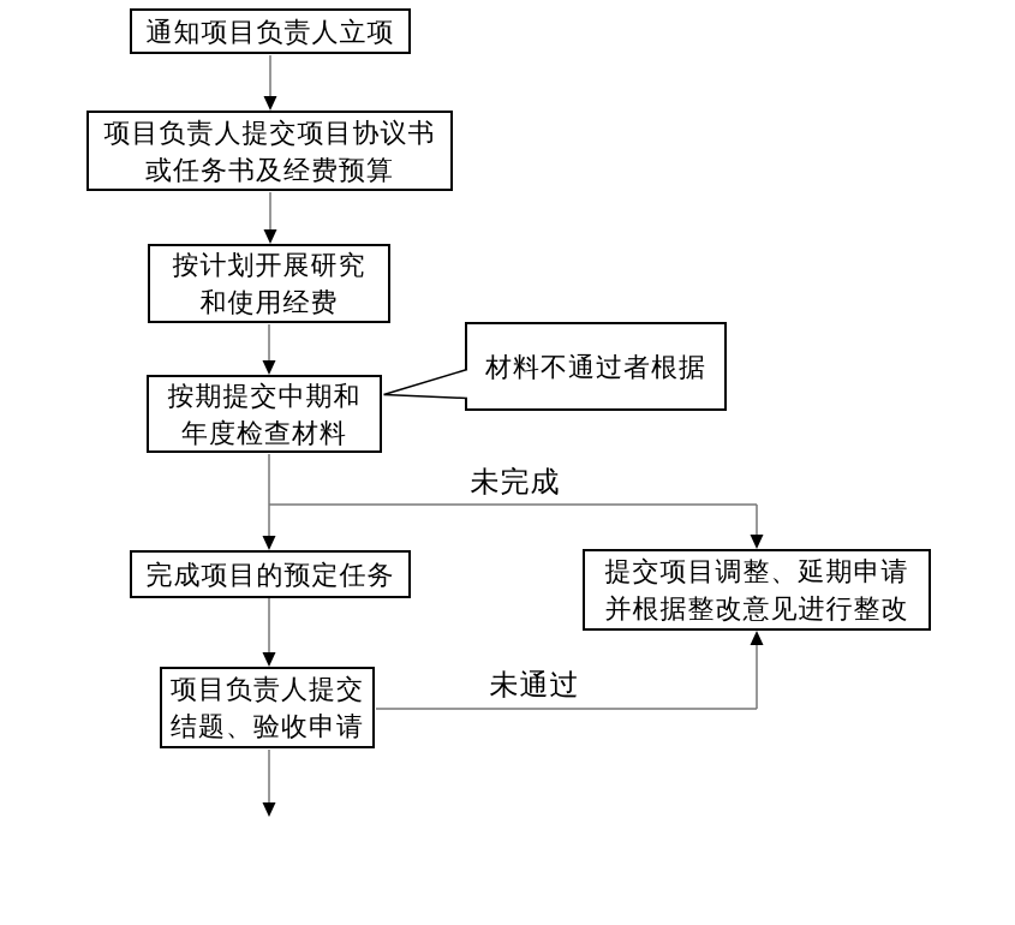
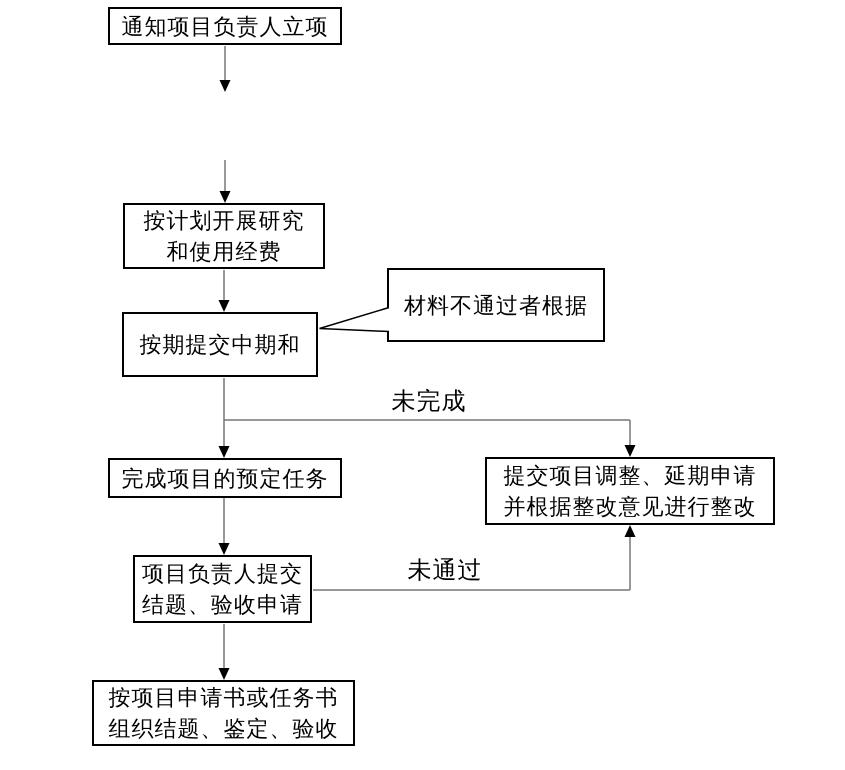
  通知项目负责人立项
- 项目负责人提交项目协议书
- 或任务书及经费预算
  按计划开展研究
  和使用经费
  按期提交中期和
- 年度检查材料
  材料不通过者根据
  完成项目的预定任务
  项目负责人提交
  结题、验收申请
  提交项目调整、延期申请
  并根据整改意见进行整改
+ 按项目申请书或任务书
+ 组织结题、鉴定、验收
  未完成
  未通过
